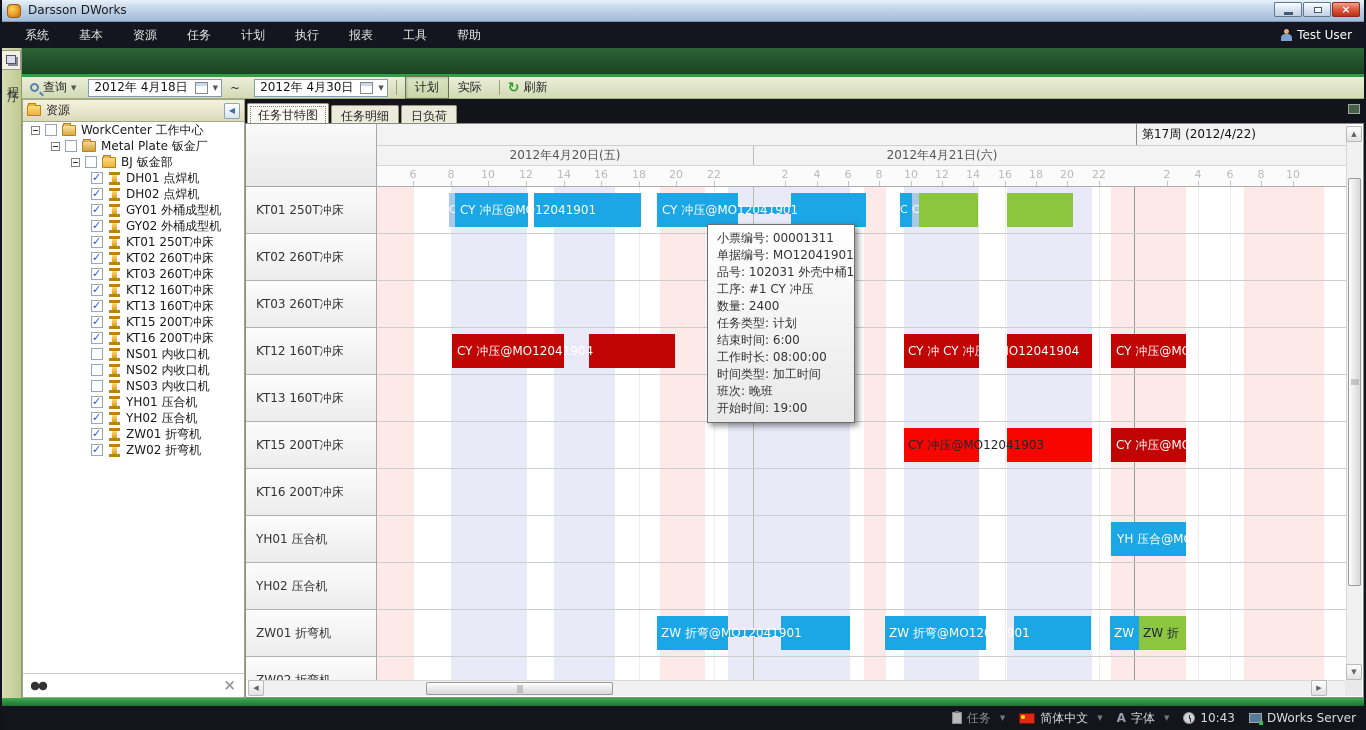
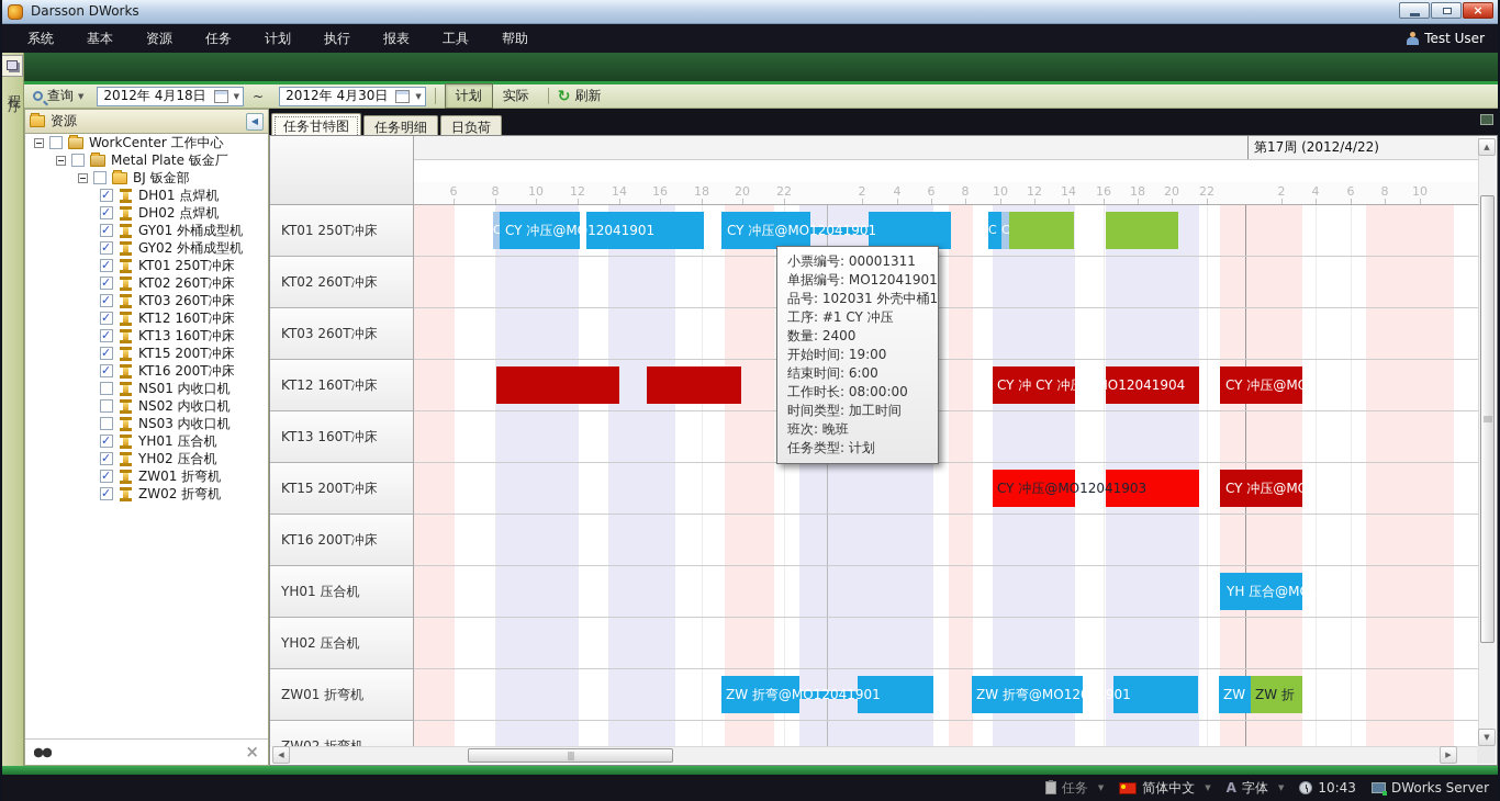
  Darsson DWorks
  ×
  系统
  基本
  资源
  任务
  计划
  执行
  报表
  工具
  帮助
  Test User
  查询
  ▼
  2012年 4月18日
  ▼
  ~
  2012年 4月30日
  ▼
  计划
  实际
  ↻
  刷新
  资源
  ◀
  WorkCenter 工作中心
  Metal Plate 钣金厂
  BJ 钣金部
  DH01 点焊机
  DH02 点焊机
  GY01 外桶成型机
  GY02 外桶成型机
  KT01 250T冲床
  KT02 260T冲床
  KT03 260T冲床
  KT12 160T冲床
  KT13 160T冲床
  KT15 200T冲床
  KT16 200T冲床
  NS01 内收口机
  NS02 内收口机
  NS03 内收口机
  YH01 压合机
  YH02 压合机
  ZW01 折弯机
  ZW02 折弯机
  ×
  任务甘特图
  任务明细
  日负荷
  第17周 (2012/4/22)
- 2012年4月20日(五)
- 2012年4月21日(六)
  6
  8
  10
  12
  14
  16
  18
  20
  22
  2
  4
  6
  8
  10
  12
  14
  16
  18
  20
  22
  2
  4
  6
  8
  10
  KT01 250T冲床
  KT02 260T冲床
  KT03 260T冲床
  KT12 160T冲床
  KT13 160T冲床
  KT15 200T冲床
  KT16 200T冲床
  YH01 压合机
  YH02 压合机
  ZW01 折弯机
  C
  CY 冲压@MO12041901
  CY 冲压@MO12041901
  C
  C
- CY 冲压@MO12041904
  CY 冲 CY 冲压@MO12041904
  CY 冲压@MO1
  CY 冲压@MO12041903
  CY 冲压@MO1
  YH 压合@MO1
  ZW 折弯@MO12041901
  ZW 折弯@MO12041901
  ZW
  ZW 折
  ▲
  ▼
  ◀
  ▶
  小票编号: 00001311
  单据编号: MO12041901
  品号: 102031 外壳中桶1
  工序: #1 CY 冲压
  数量: 2400
- 任务类型: 计划
+ 开始时间: 19:00
  结束时间: 6:00
  工作时长: 08:00:00
  时间类型: 加工时间
  班次: 晚班
- 开始时间: 19:00
+ 任务类型: 计划
  任务
  ▼
  简体中文
  ▼
  A
  字体
  ▼
  10:43
  DWorks Server
